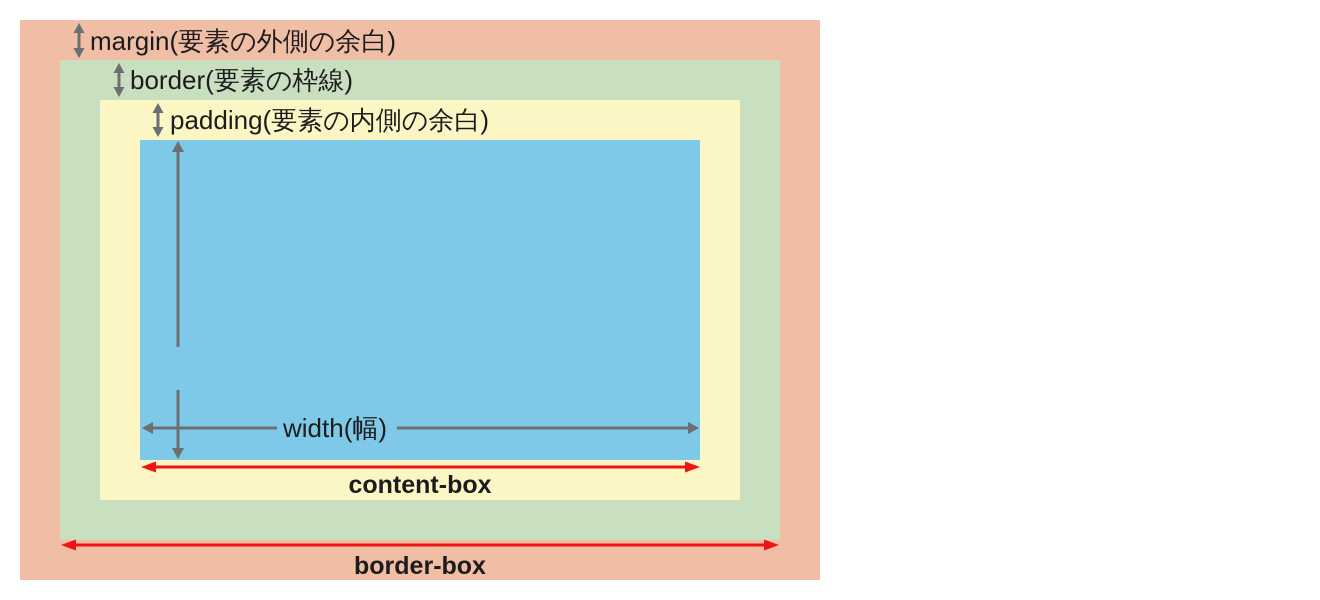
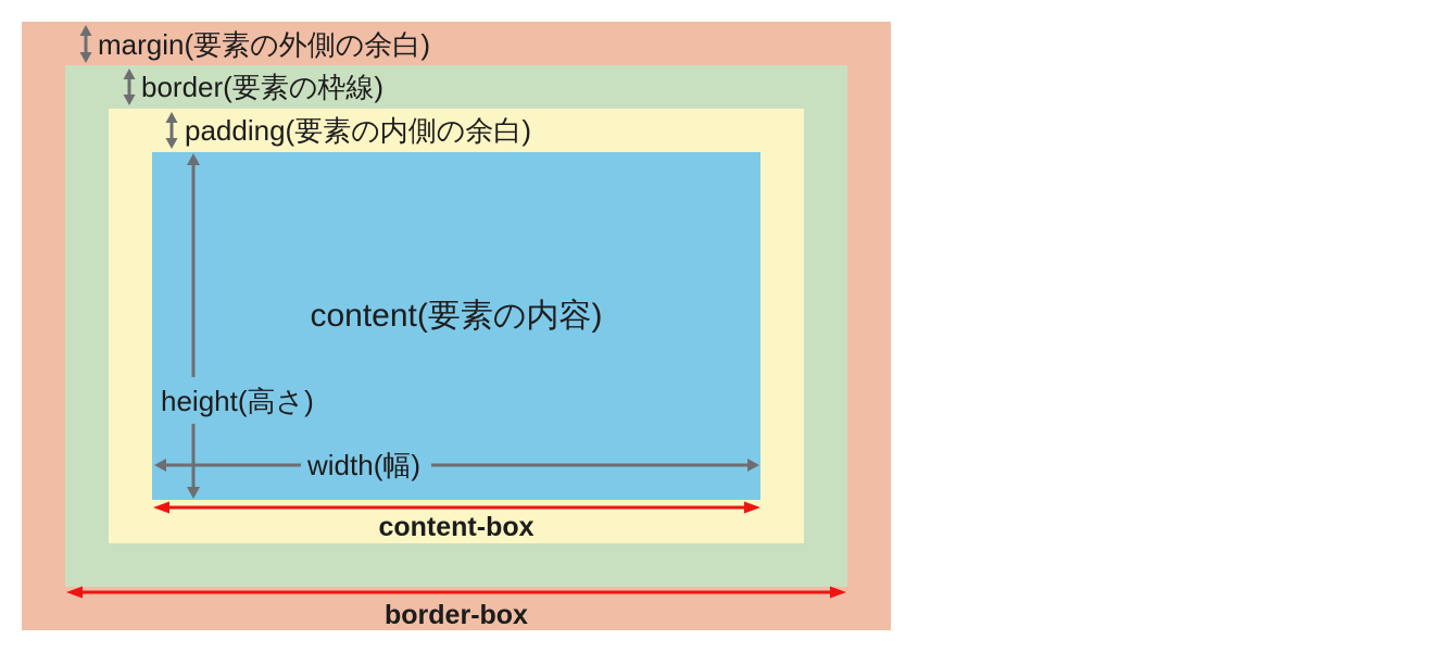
  margin(要素の外側の余白)
  border(要素の枠線)
  padding(要素の内側の余白)
+ content(要素の内容)
+ height(高さ)
  width(幅)
  content-box
  border-box
